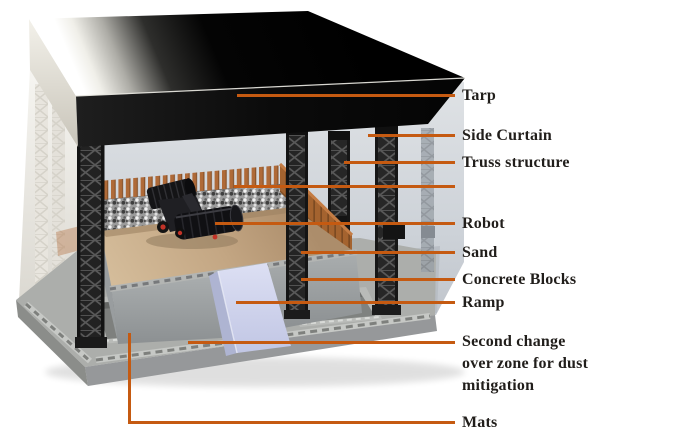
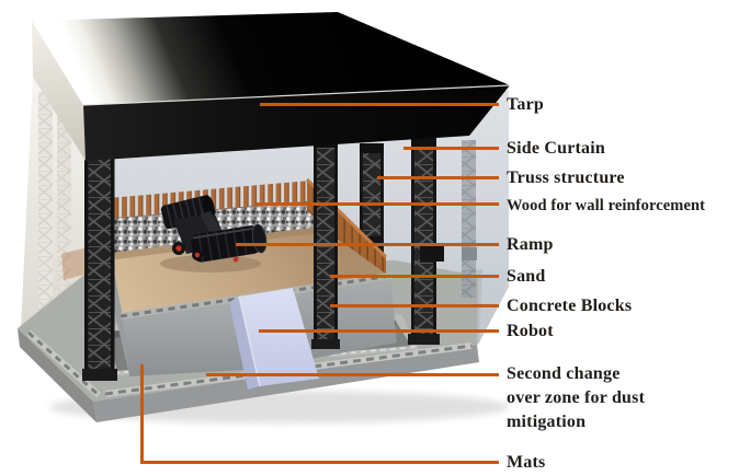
  Tarp
  Side Curtain
  Truss structure
+ Wood for wall reinforcement
- Robot
+ Ramp
  Sand
  Concrete Blocks
- Ramp
+ Robot
  Second change
  over zone for dust
  mitigation
  Mats
